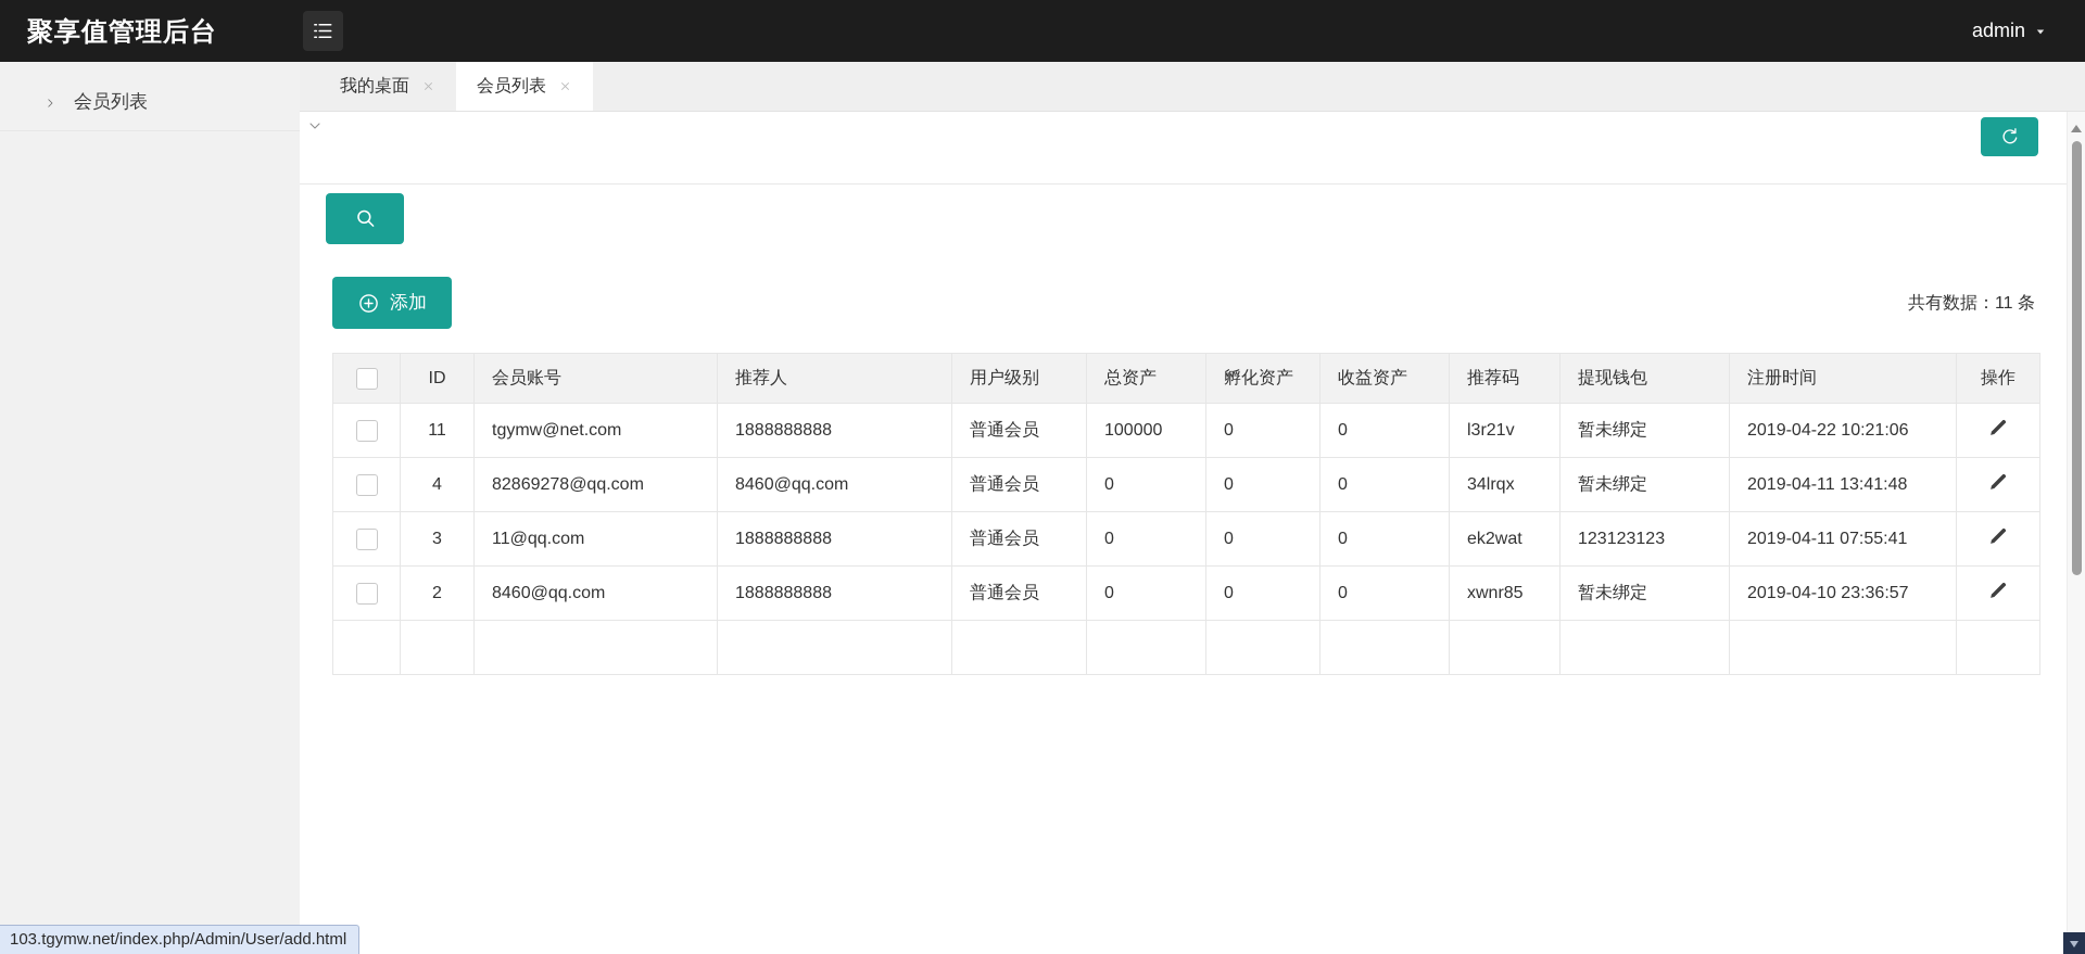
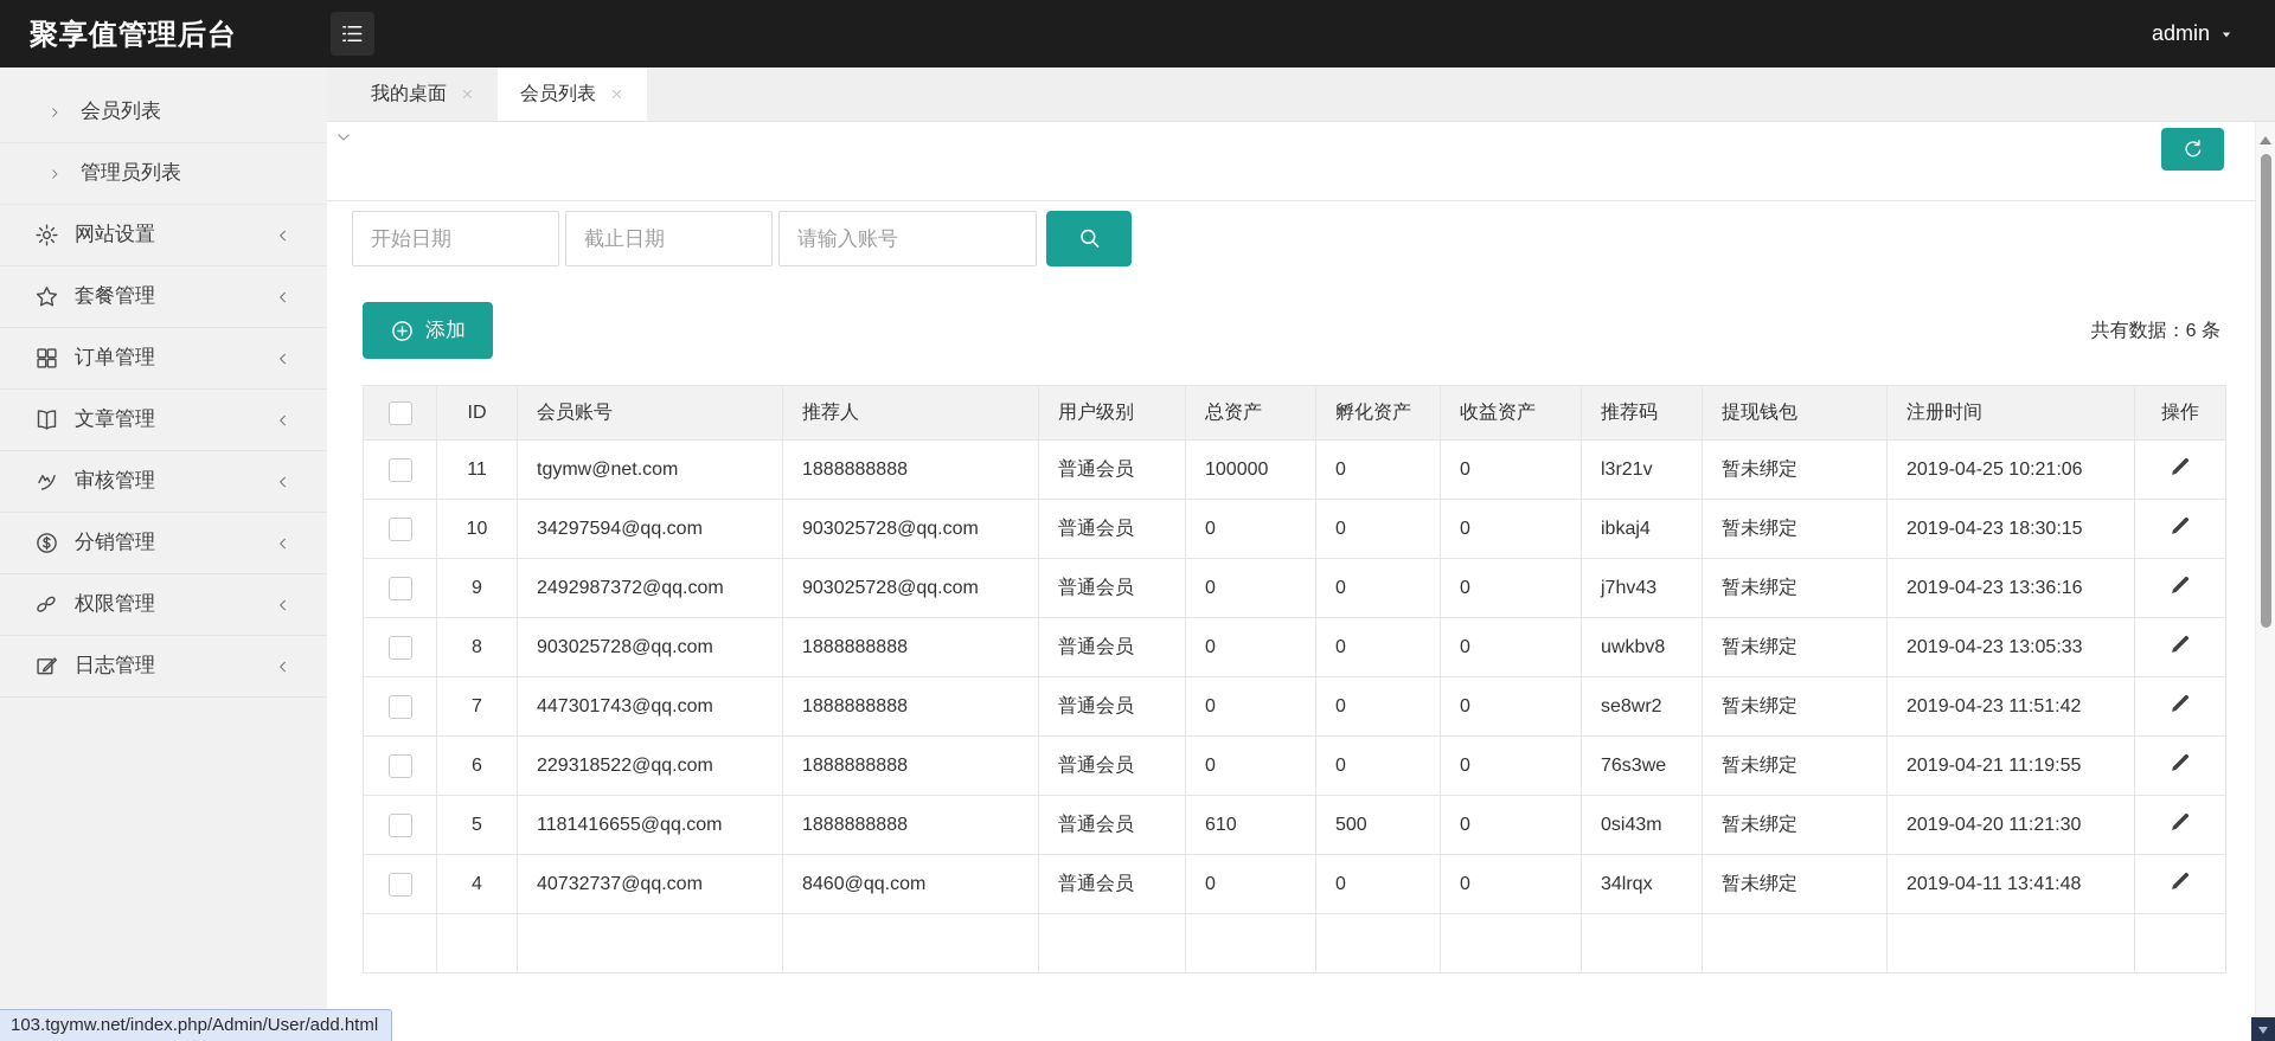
  聚享值管理后台
  admin
  会员列表
+ 管理员列表
+ 网站设置
+ 套餐管理
+ 订单管理
+ 文章管理
+ 审核管理
+ 分销管理
+ 权限管理
+ 日志管理
  我的桌面
  会员列表
+ 开始日期
+ 截止日期
+ 请输入账号
  添加
- 共有数据：11 条
+ 共有数据：6 条
  	ID	会员账号	推荐人	用户级别	总资产	孵化资产	收益资产	推荐码	提现钱包	注册时间	操作
- 	11	tgymw@net.com	1888888888	普通会员	100000	0	0	l3r21v	暂未绑定	2019-04-22 10:21:06
+ 	11	tgymw@net.com	1888888888	普通会员	100000	0	0	l3r21v	暂未绑定	2019-04-25 10:21:06
+ 	10	34297594@qq.com	903025728@qq.com	普通会员	0	0	0	ibkaj4	暂未绑定	2019-04-23 18:30:15
+ 	9	2492987372@qq.com	903025728@qq.com	普通会员	0	0	0	j7hv43	暂未绑定	2019-04-23 13:36:16
+ 	8	903025728@qq.com	1888888888	普通会员	0	0	0	uwkbv8	暂未绑定	2019-04-23 13:05:33
+ 	7	447301743@qq.com	1888888888	普通会员	0	0	0	se8wr2	暂未绑定	2019-04-23 11:51:42
+ 	6	229318522@qq.com	1888888888	普通会员	0	0	0	76s3we	暂未绑定	2019-04-21 11:19:55
+ 	5	1181416655@qq.com	1888888888	普通会员	610	500	0	0si43m	暂未绑定	2019-04-20 11:21:30
- 	4	82869278@qq.com	8460@qq.com	普通会员	0	0	0	34lrqx	暂未绑定	2019-04-11 13:41:48
+ 	4	40732737@qq.com	8460@qq.com	普通会员	0	0	0	34lrqx	暂未绑定	2019-04-11 13:41:48
- 	3	11@qq.com	1888888888	普通会员	0	0	0	ek2wat	123123123	2019-04-11 07:55:41
- 	2	8460@qq.com	1888888888	普通会员	0	0	0	xwnr85	暂未绑定	2019-04-10 23:36:57
  103.tgymw.net/index.php/Admin/User/add.html
